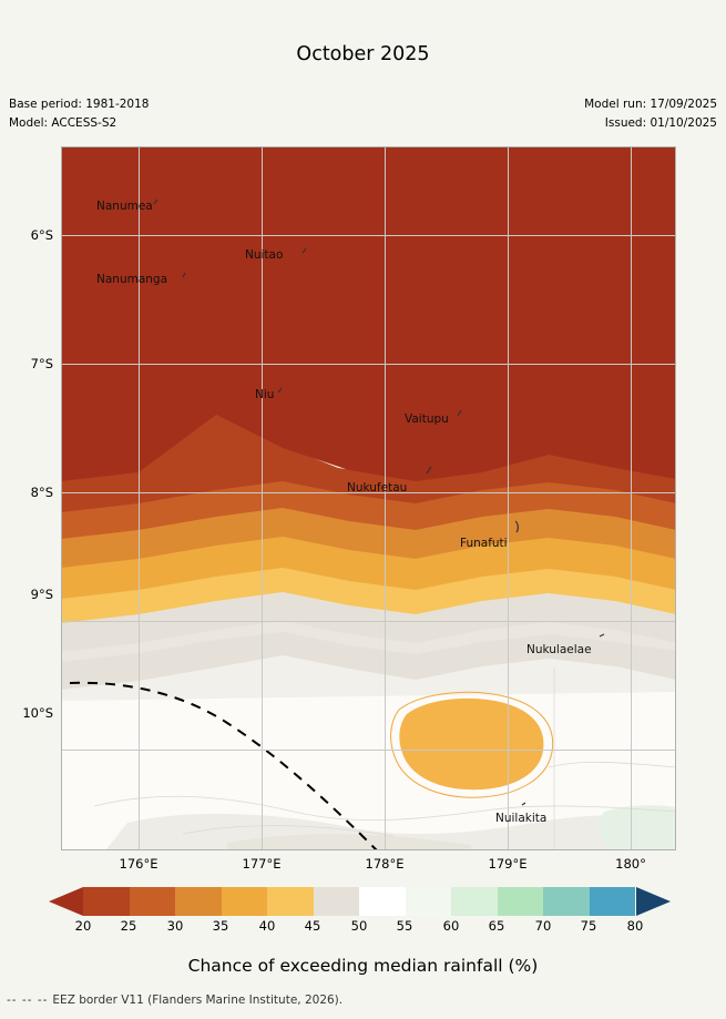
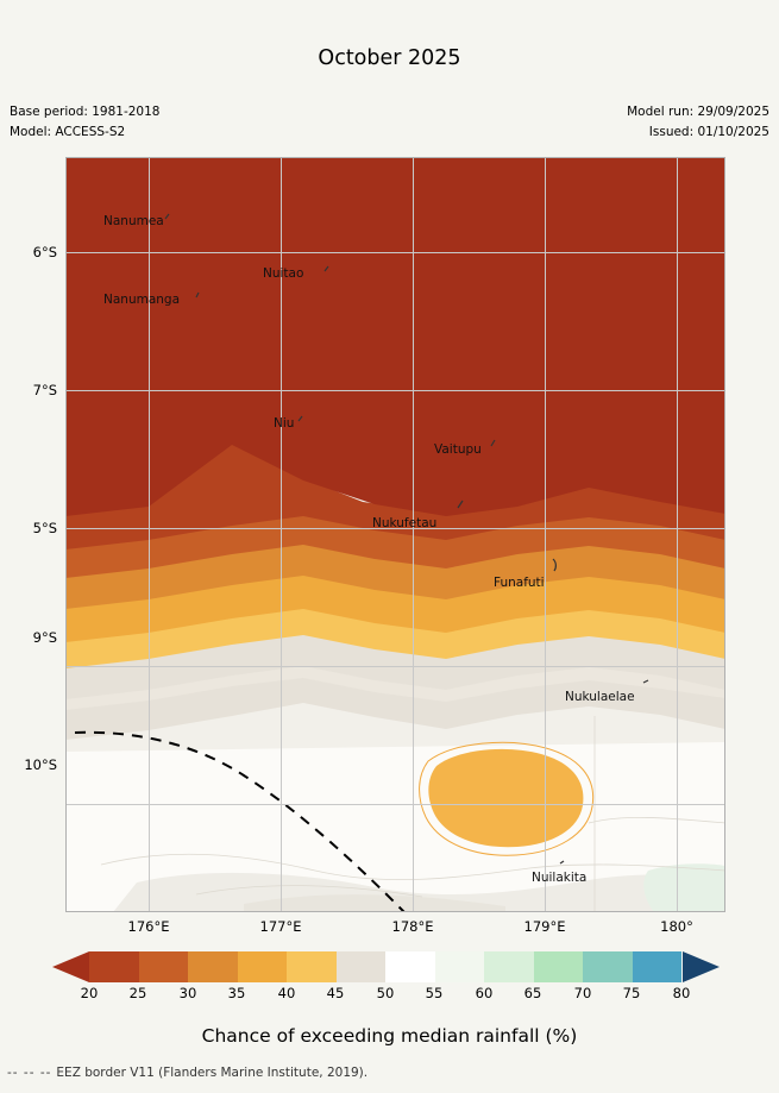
  October 2025
  Base period: 1981-2018
  Model: ACCESS-S2
- Model run: 17/09/2025
+ Model run: 29/09/2025
  Issued: 01/10/2025
  Nanumea
  Nuitao
  Nanumanga
  Niu
  Vaitupu
  Nukufetau
  Funafuti
  Nukulaelae
  Nuilakita
  6°S
  7°S
- 8°S
+ 5°S
  9°S
  10°S
  176°E
  177°E
  178°E
  179°E
  180°
  20
  25
  30
  35
  40
  45
  50
  55
  60
  65
  70
  75
  80
  Chance of exceeding median rainfall (%)
- -- -- -- EEZ border V11 (Flanders Marine Institute, 2026).
+ -- -- -- EEZ border V11 (Flanders Marine Institute, 2019).
